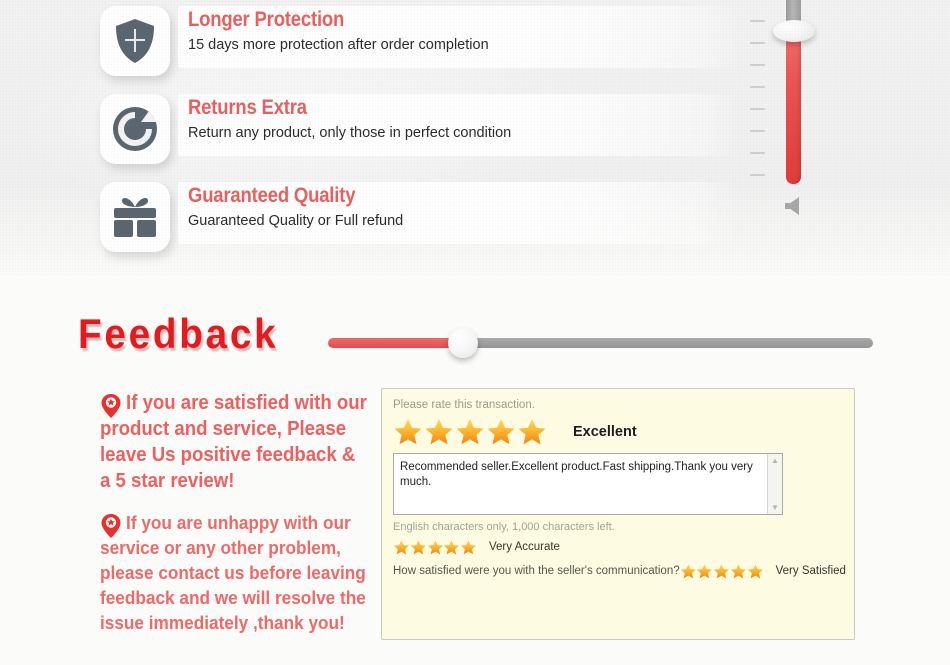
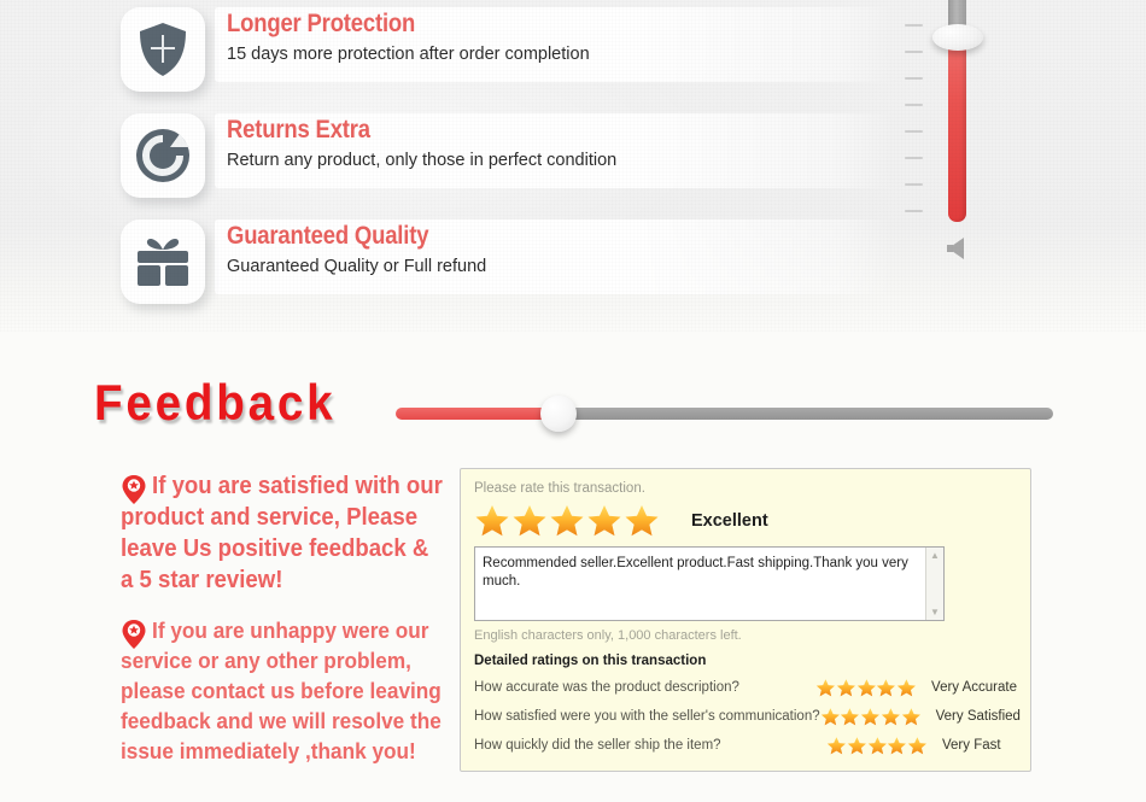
  Feedback
  If you are satisfied with our product and service, Please leave Us positive feedback & a 5 star review!
- If you are unhappy with our service or any other problem, please contact us before leaving feedback and we will resolve the issue immediately ,thank you!
+ If you are unhappy were our service or any other problem, please contact us before leaving feedback and we will resolve the issue immediately ,thank you!
  Please rate this transaction.
  Excellent
  Recommended seller.Excellent product.Fast shipping.Thank you very much.
  ▲
  ▼
  English characters only, 1,000 characters left.
+ Detailed ratings on this transaction
+ How accurate was the product description?
  Very Accurate
  How satisfied were you with the seller's communication?
  Very Satisfied
+ How quickly did the seller ship the item?
+ Very Fast
